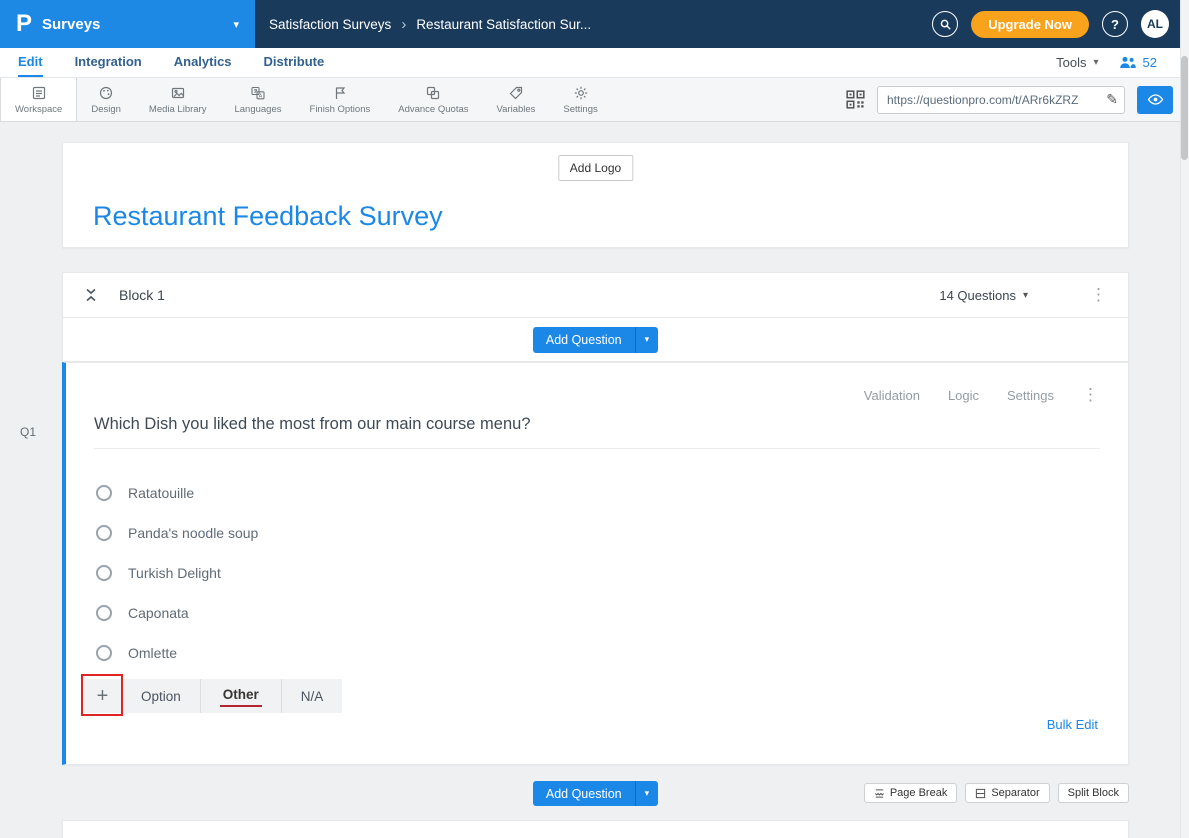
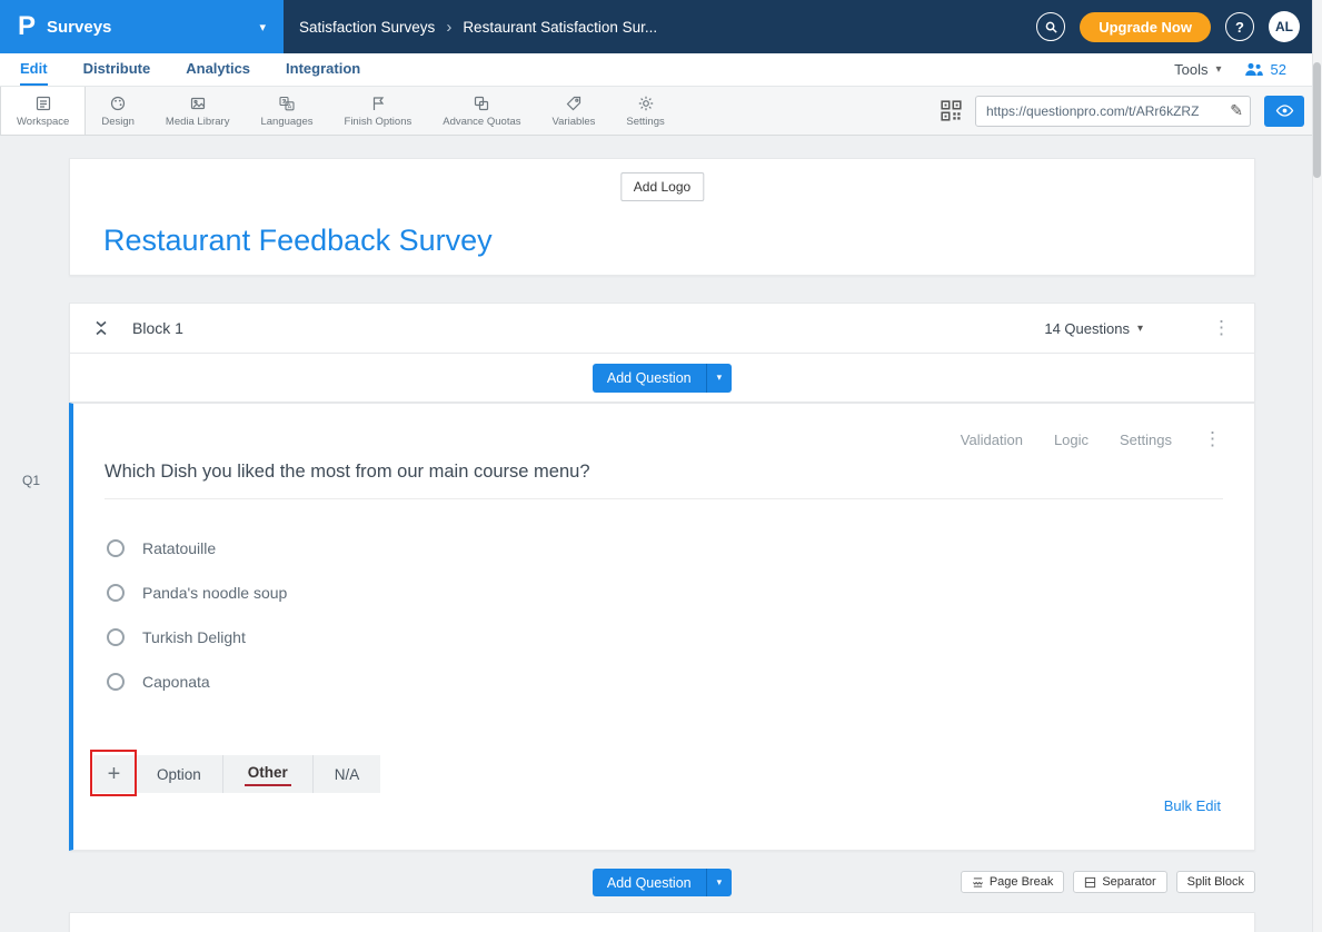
  P
  Surveys
  ▾
  Satisfaction Surveys
  ›
  Restaurant Satisfaction Sur...
  Upgrade Now
  ?
  AL
  Edit
- Integration
+ Distribute
  Analytics
- Distribute
+ Integration
  Tools
  ▾
  52
  Workspace
  Design
  Media Library
  Languages
  Finish Options
  Advance Quotas
  Variables
  Settings
  https://questionpro.com/t/ARr6kZRZ
  ✎
  Add Logo
  Restaurant Feedback Survey
  Block 1
  14 Questions
  ▾
  ⋮
  Add Question
  ▾
  Q1
  Validation
  Logic
  Settings
  ⋮
  Which Dish you liked the most from our main course menu?
  Ratatouille
  Panda's noodle soup
  Turkish Delight
  Caponata
- Omlette
  +
  Option
  Other
  N/A
  Bulk Edit
  Add Question
  ▾
  Page Break
  Separator
  Split Block
